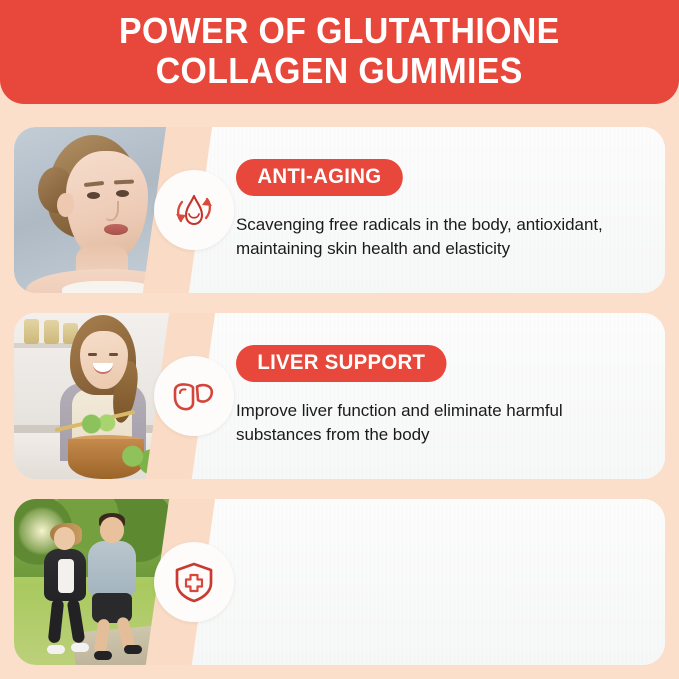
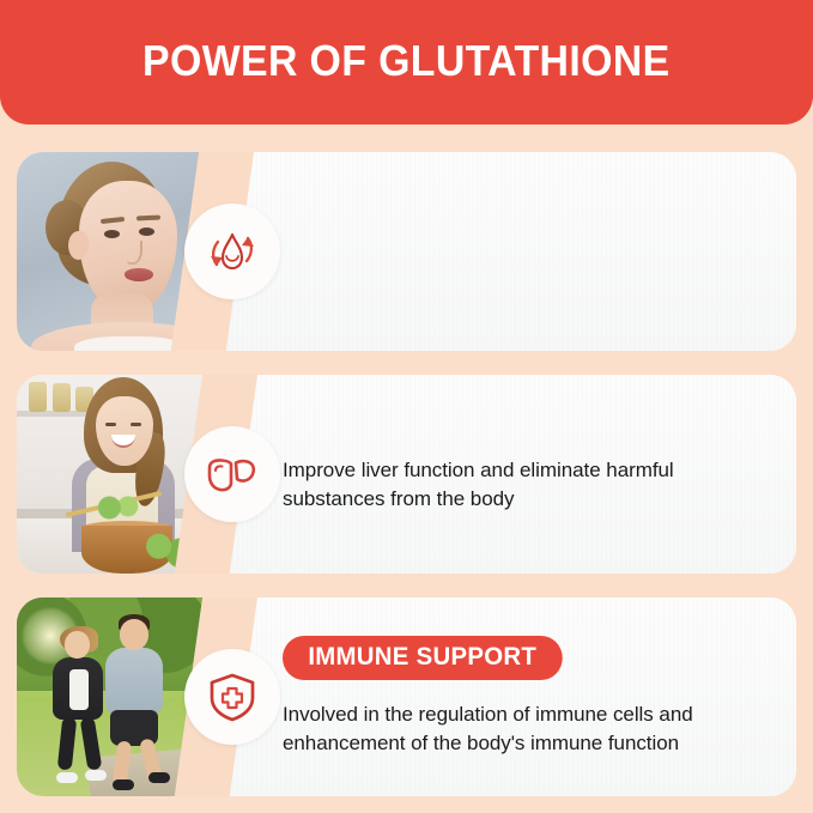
  POWER OF GLUTATHIONE
- COLLAGEN GUMMIES
- ANTI-AGING
- Scavenging free radicals in the body, antioxidant, maintaining skin health and elasticity
- LIVER SUPPORT
  Improve liver function and eliminate harmful substances from the body
+ IMMUNE SUPPORT
+ Involved in the regulation of immune cells and enhancement of the body's immune function
